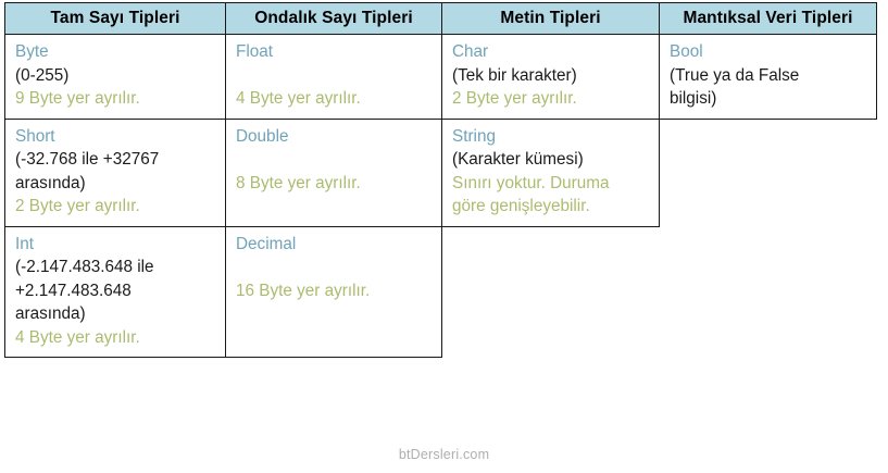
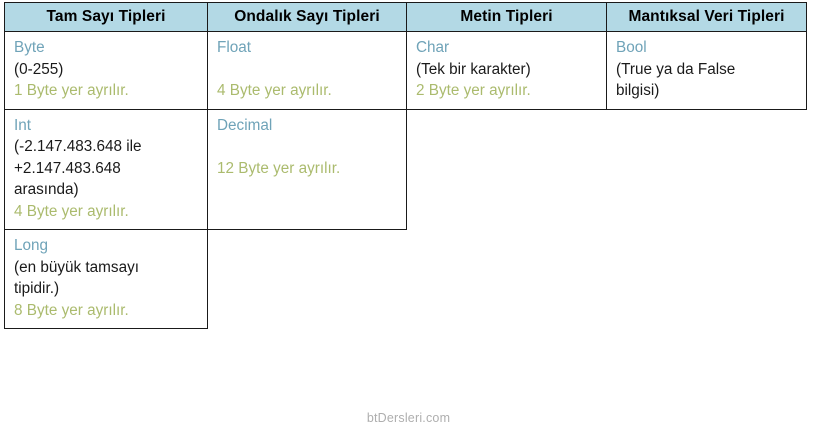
  Tam Sayı Tipleri	Ondalık Sayı Tipleri	Metin Tipleri	Mantıksal Veri Tipleri
- Byte (0-255) 9 Byte yer ayrılır.	Float 4 Byte yer ayrılır.	Char (Tek bir karakter) 2 Byte yer ayrılır.	Bool (True ya da False bilgisi)
+ Byte (0-255) 1 Byte yer ayrılır.	Float 4 Byte yer ayrılır.	Char (Tek bir karakter) 2 Byte yer ayrılır.	Bool (True ya da False bilgisi)
- Short (-32.768 ile +32767 arasında) 2 Byte yer ayrılır.	Double 8 Byte yer ayrılır.	String (Karakter kümesi) Sınırı yoktur. Duruma göre genişleyebilir.
- Int (-2.147.483.648 ile +2.147.483.648 arasında) 4 Byte yer ayrılır.	Decimal 16 Byte yer ayrılır.
+ Int (-2.147.483.648 ile +2.147.483.648 arasında) 4 Byte yer ayrılır.	Decimal 12 Byte yer ayrılır.
+ Long (en büyük tamsayı tipidir.) 8 Byte yer ayrılır.
  btDersleri.com
